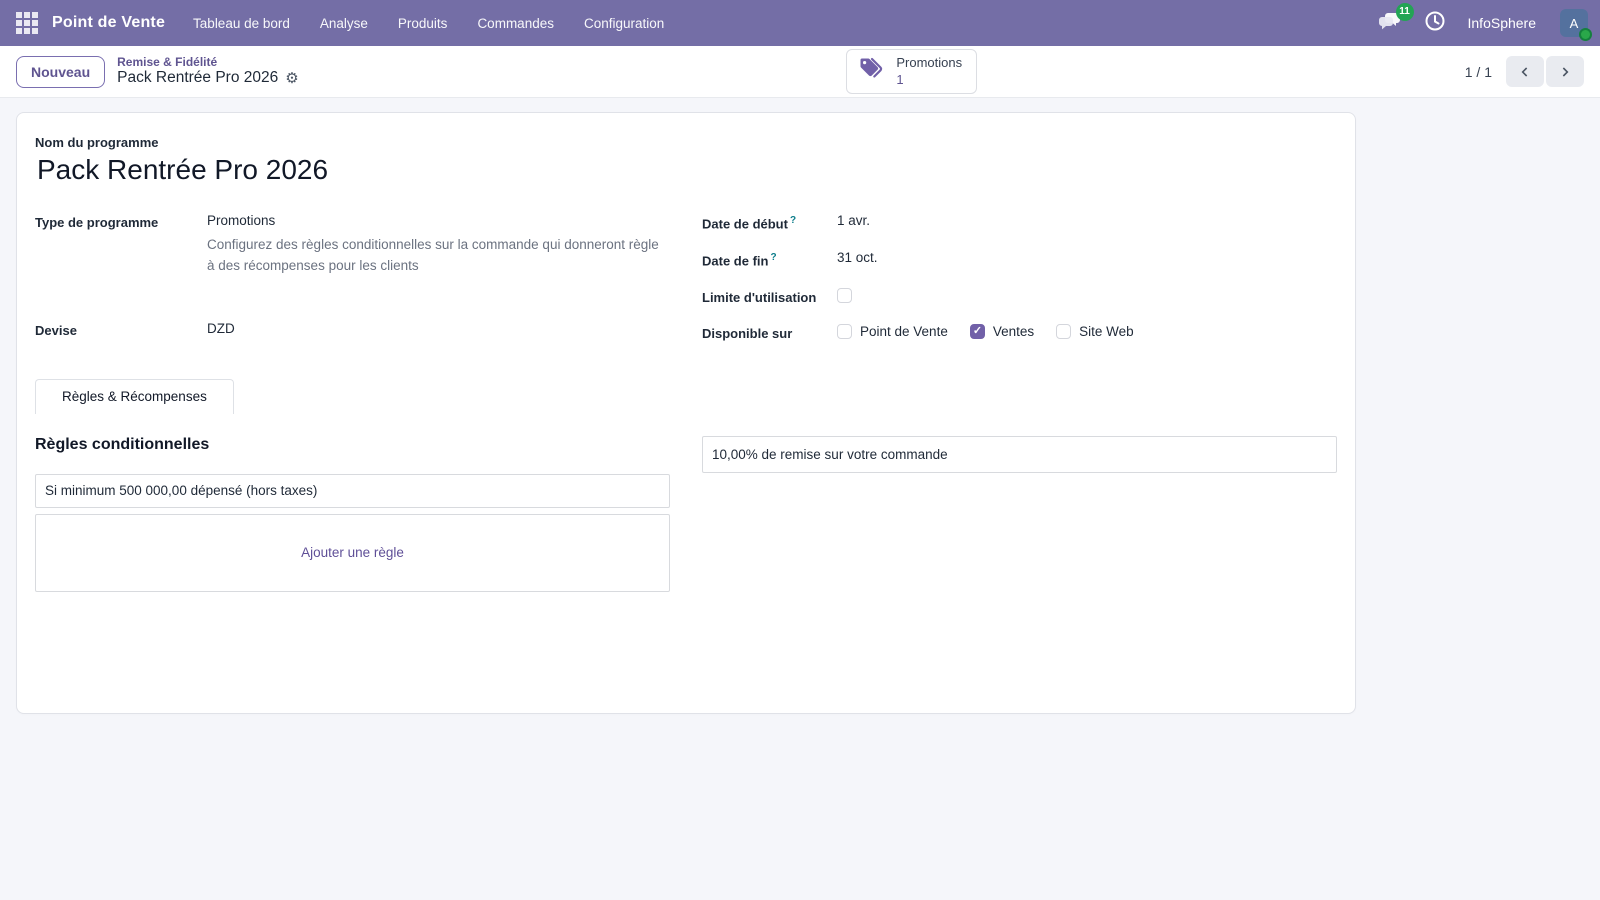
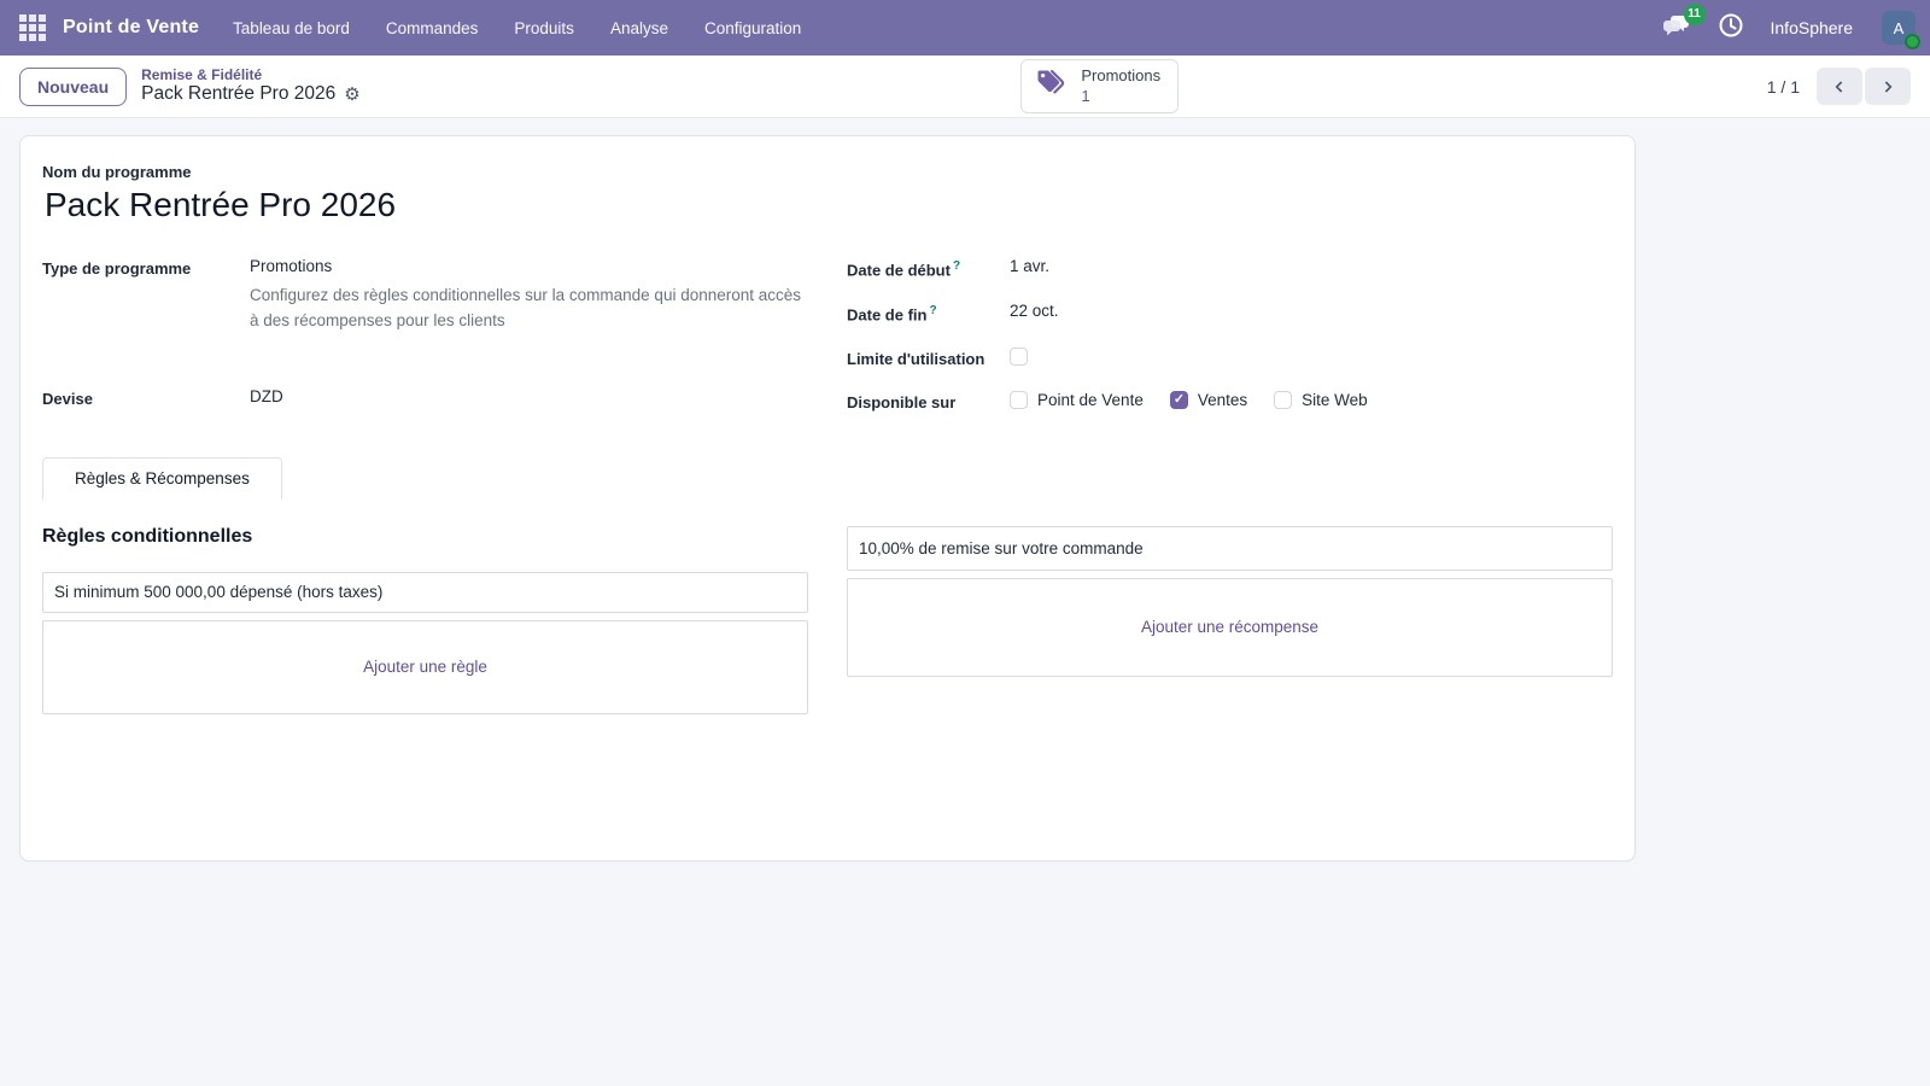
  Point de Vente
  Tableau de bord
- Analyse
+ Commandes
  Produits
- Commandes
+ Analyse
  Configuration
  11
  InfoSphere
  A
  Nouveau
  Remise & Fidélité
  Pack Rentrée Pro 2026
  ⚙
  Promotions
  1
  1 / 1
  Nom du programme
  Pack Rentrée Pro 2026
  Type de programme
  Promotions
- Configurez des règles conditionnelles sur la commande qui donneront règle à des récompenses pour les clients
+ Configurez des règles conditionnelles sur la commande qui donneront accès à des récompenses pour les clients
  Devise
  DZD
  Date de début ?
  1 avr.
  Date de fin ?
- 31 oct.
+ 22 oct.
  Limite d'utilisation
  Disponible sur
  Point de Vente
  Ventes
  Site Web
  Règles & Récompenses
  Règles conditionnelles
  Si minimum 500 000,00 dépensé (hors taxes)
  Ajouter une règle
  10,00% de remise sur votre commande
+ Ajouter une récompense
